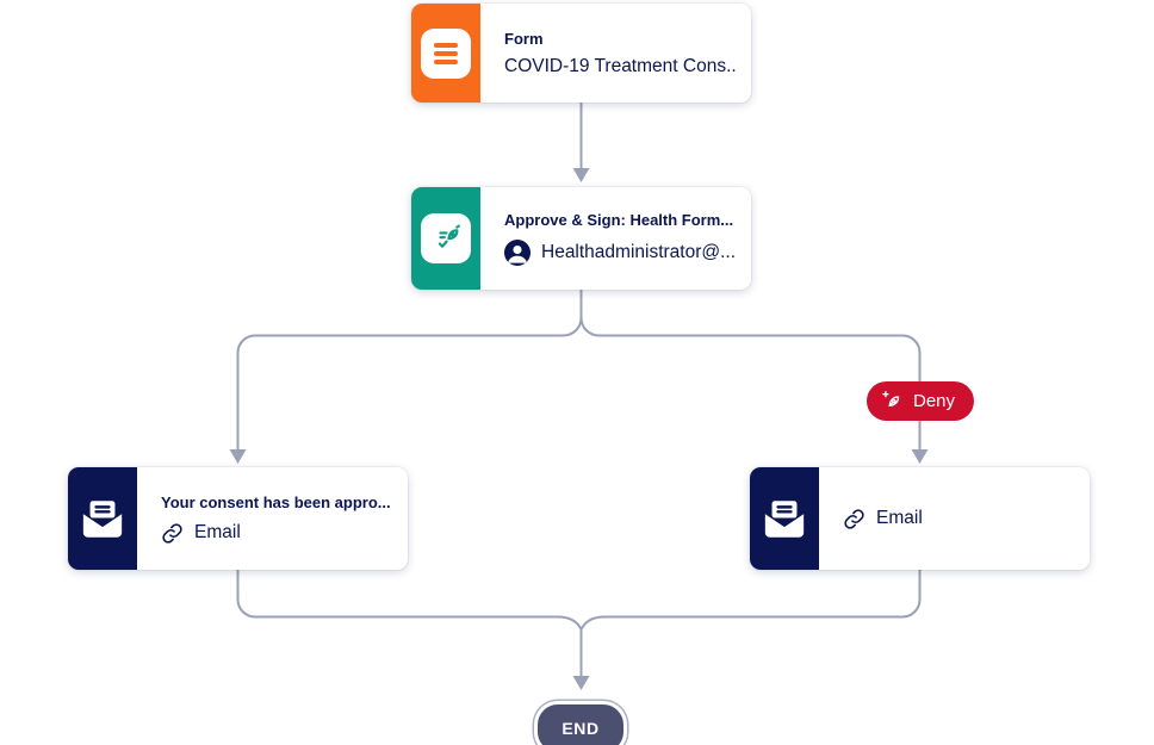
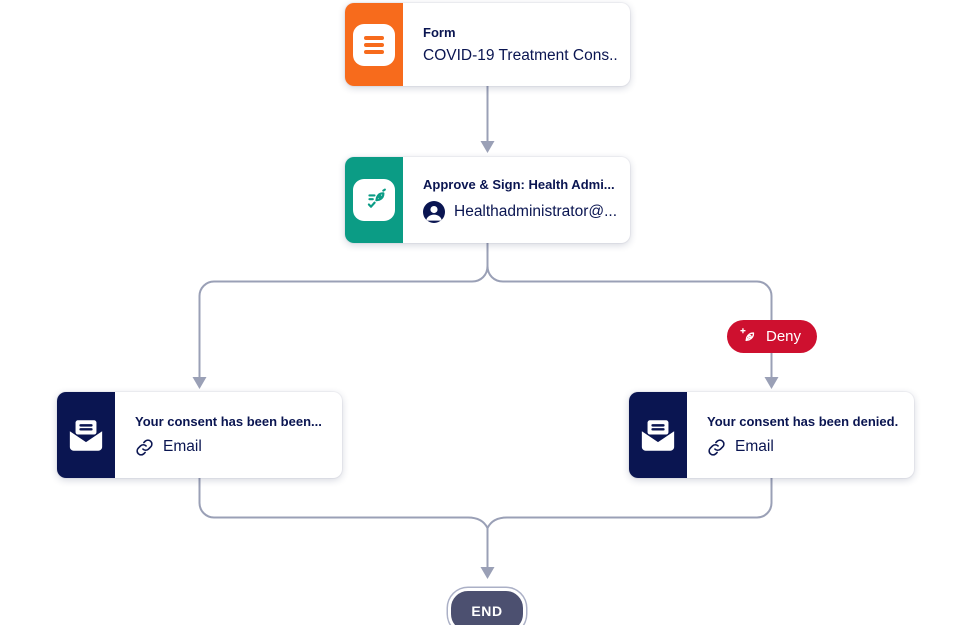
  Form
  COVID-19 Treatment Cons..
- Approve & Sign: Health Form...
+ Approve & Sign: Health Admi...
  Healthadministrator@...
  Deny
- Your consent has been appro...
+ Your consent has been been...
  Email
+ Your consent has been denied.
  Email
  END
